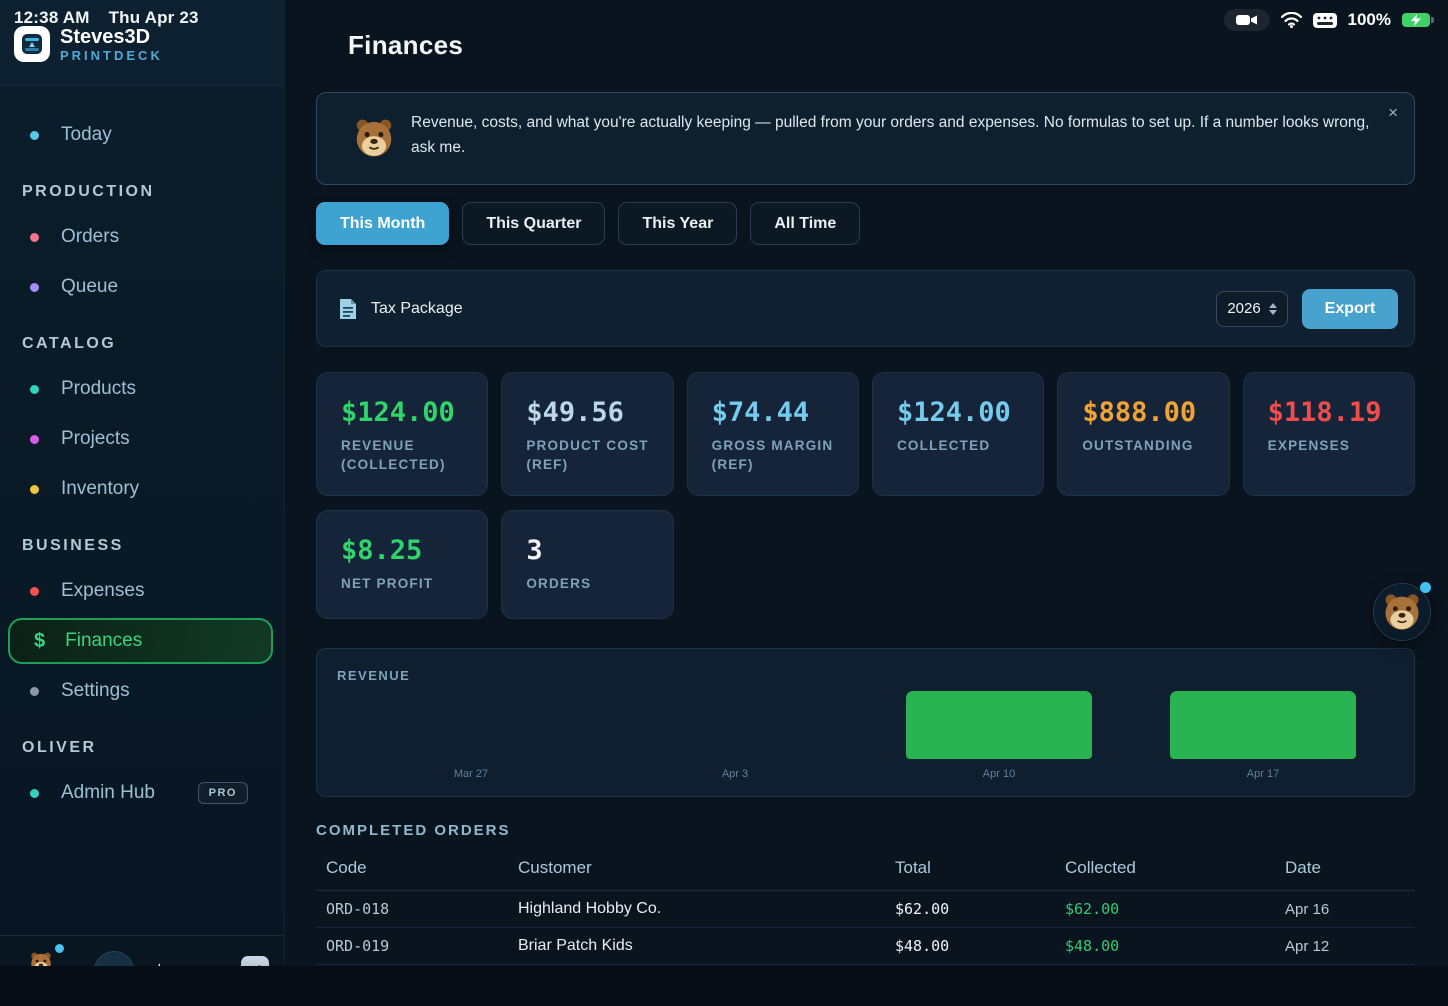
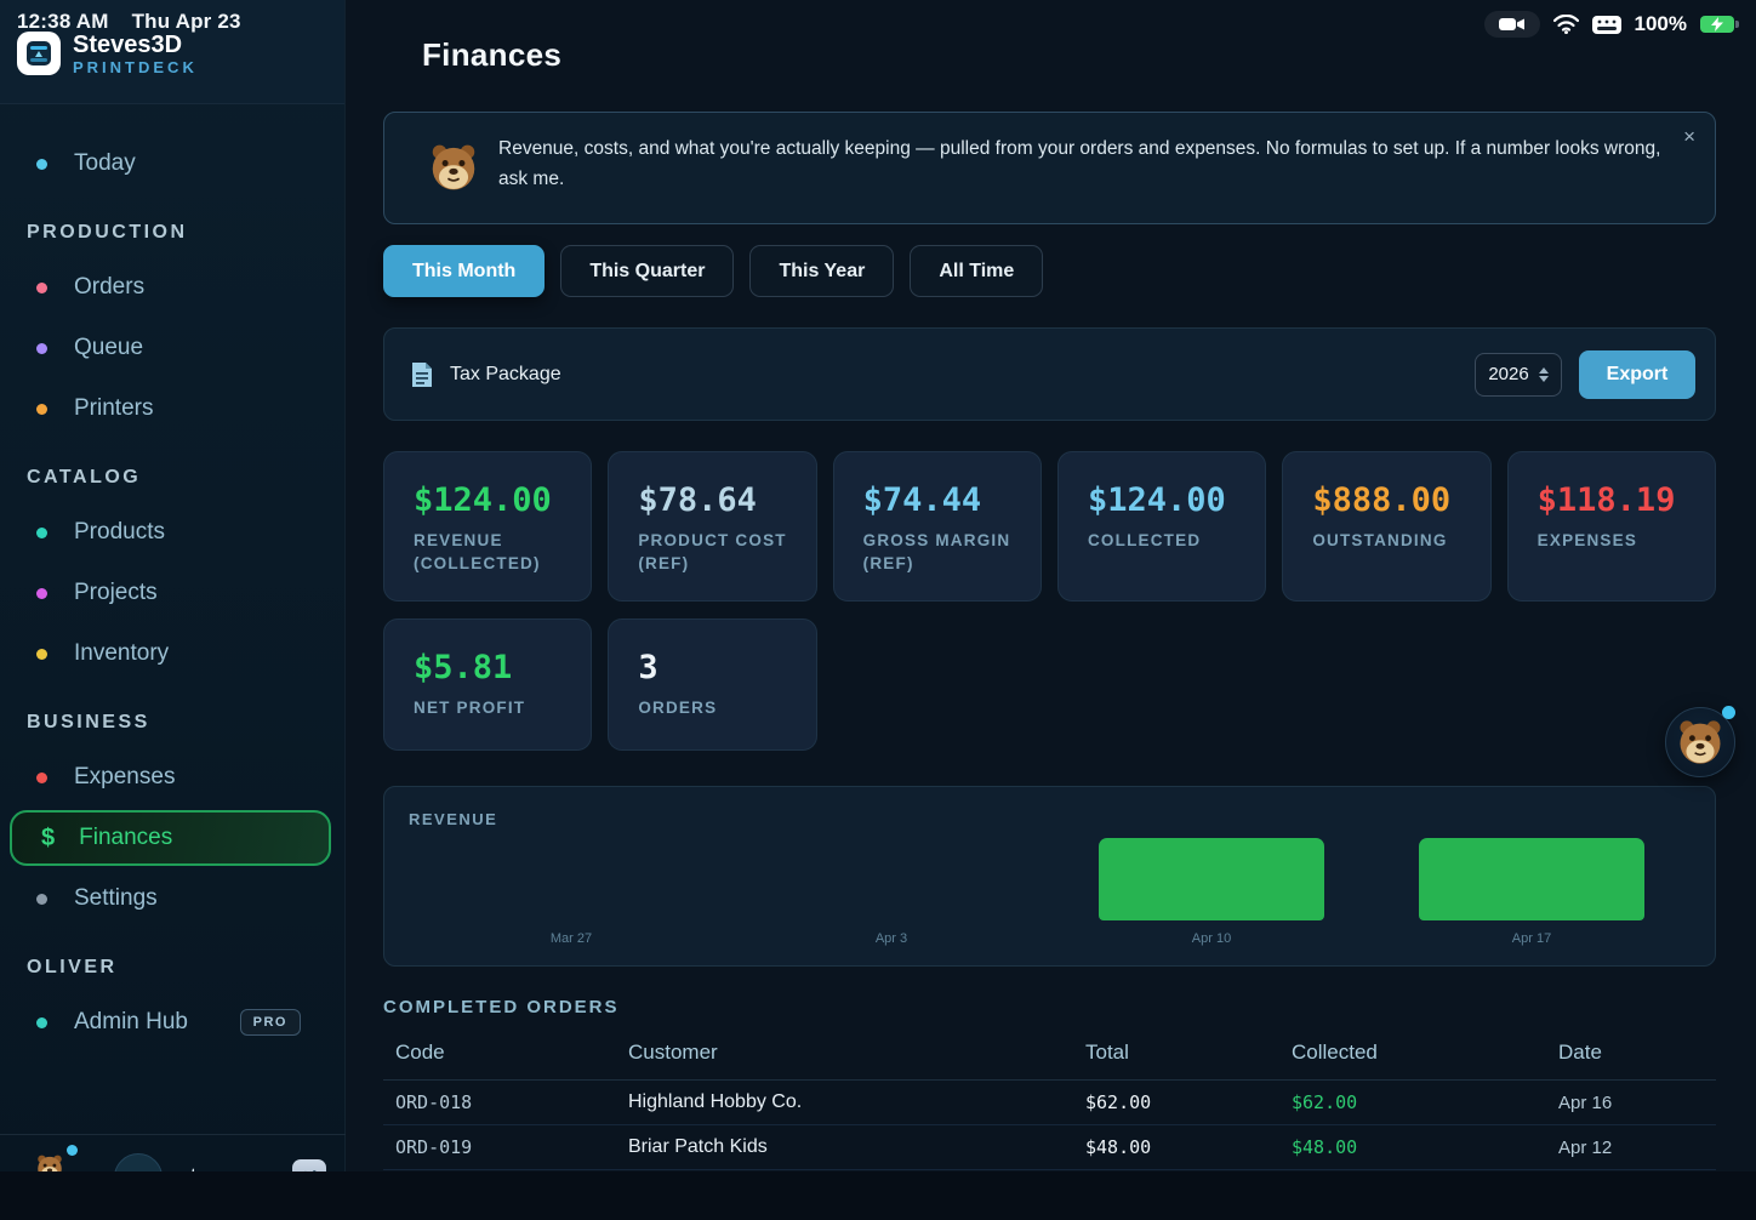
  12:38 AM Thu Apr 23
  Steves3D
  PRINTDECK
  Today
  PRODUCTION
  Orders
  Queue
+ Printers
  CATALOG
  Products
  Projects
  Inventory
  BUSINESS
  Expenses
  $
  Finances
  Settings
  OLIVER
  Admin Hub
  PRO
  100%
  Finances
  Revenue, costs, and what you're actually keeping — pulled from your orders and expenses. No formulas to set up. If a number looks wrong, ask me.
  ×
  This Month
  This Quarter
  This Year
  All Time
  Tax Package
  2026
  Export
  $124.00
  REVENUE (COLLECTED)
- $49.56
+ $78.64
  PRODUCT COST (REF)
  $74.44
  GROSS MARGIN (REF)
  $124.00
  COLLECTED
  $888.00
  OUTSTANDING
  $118.19
  EXPENSES
- $8.25
+ $5.81
  NET PROFIT
  3
  ORDERS
  REVENUE
  Mar 27
  Apr 3
  Apr 10
  Apr 17
  COMPLETED ORDERS
  Code
  Customer
  Total
  Collected
  Date
  ORD-018
  Highland Hobby Co.
  $62.00
  $62.00
  Apr 16
  ORD-019
  Briar Patch Kids
  $48.00
  $48.00
  Apr 12
